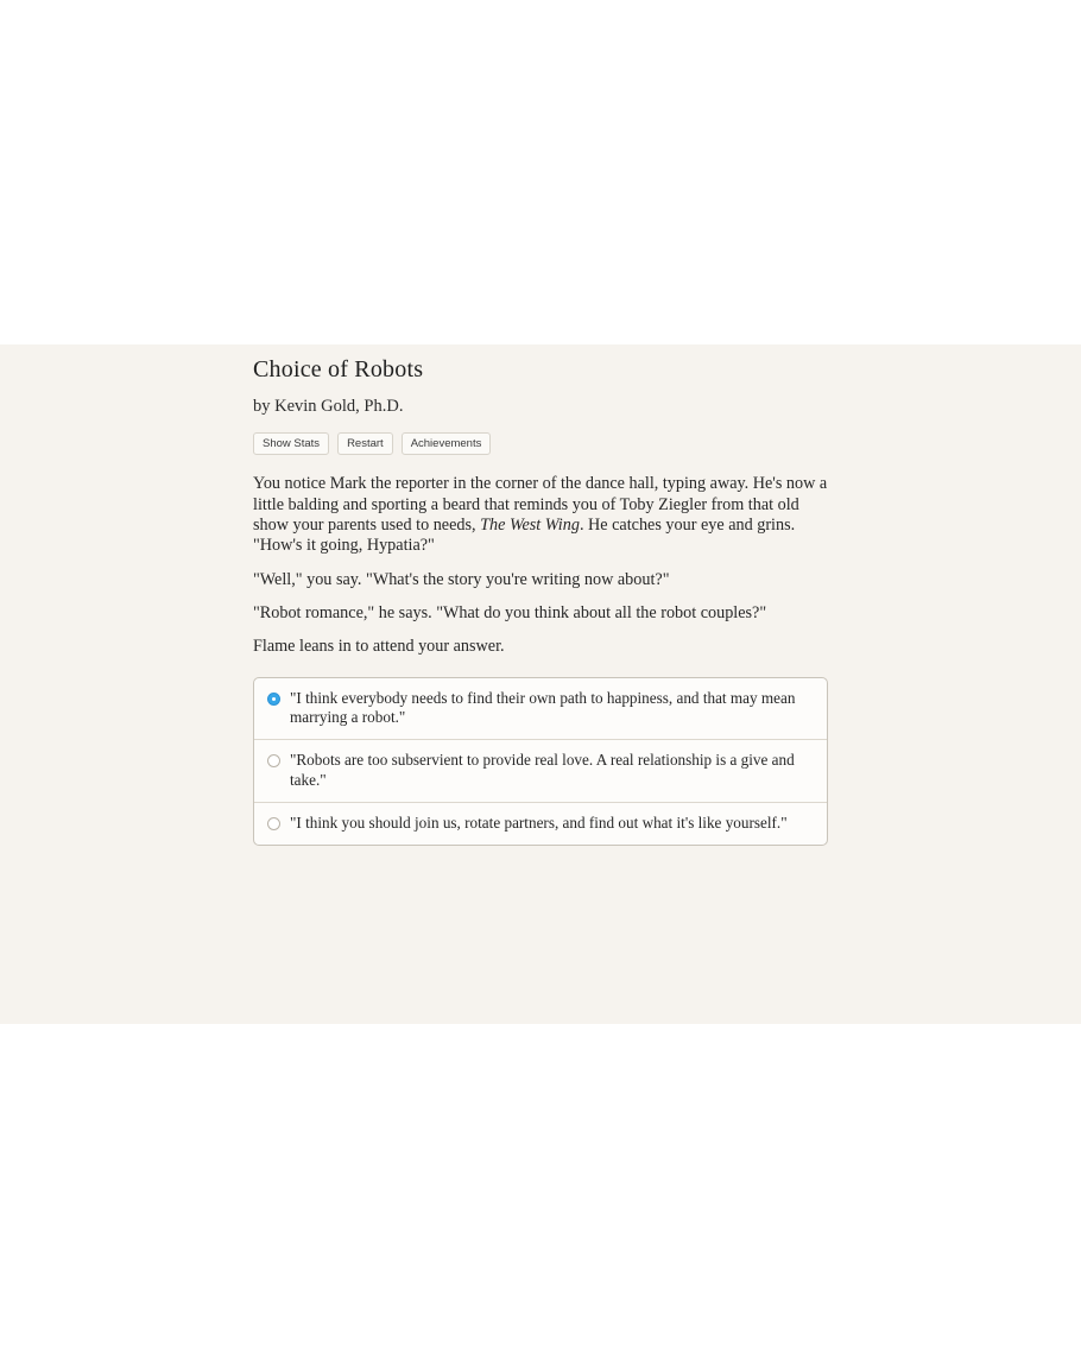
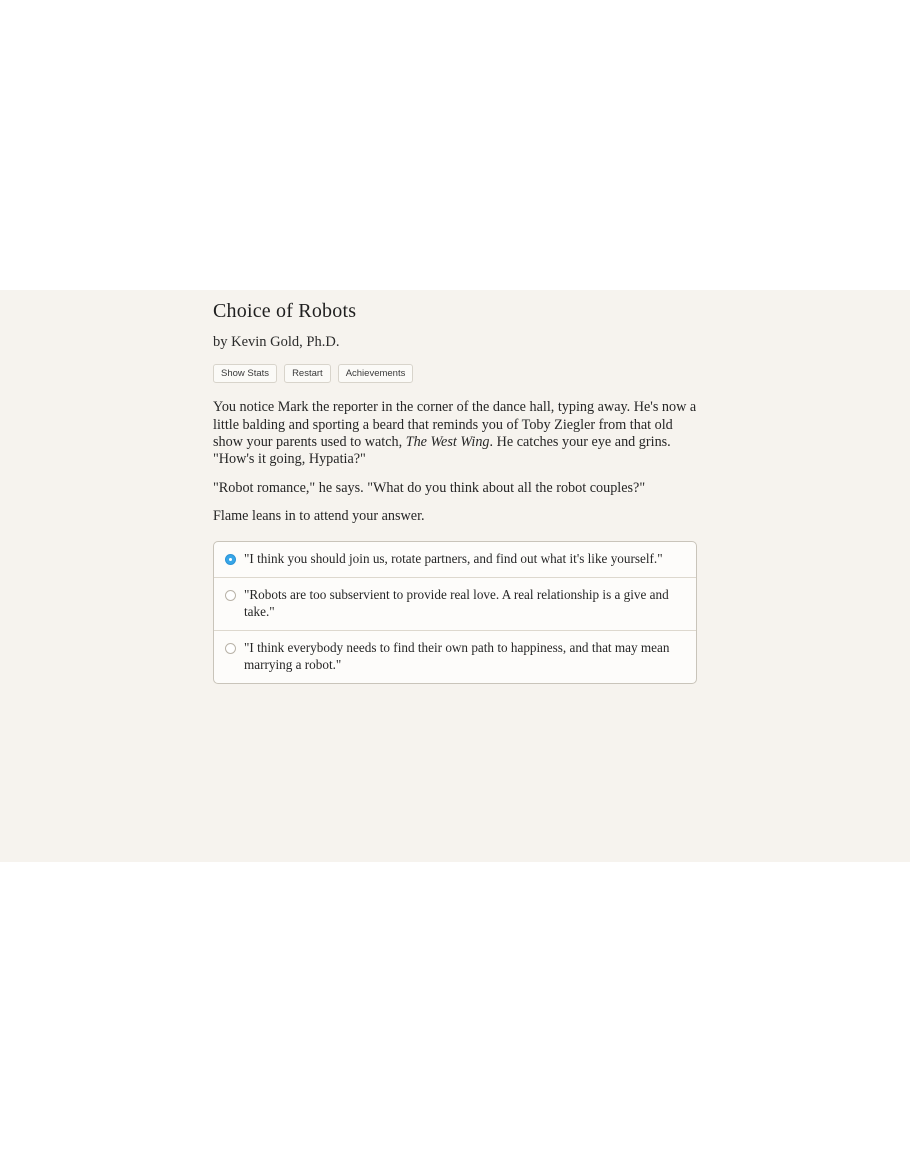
  Choice of Robots
  by Kevin Gold, Ph.D.
  Show Stats
  Restart
  Achievements
- You notice Mark the reporter in the corner of the dance hall, typing away. He's now a little balding and sporting a beard that reminds you of Toby Ziegler from that old show your parents used to needs, The West Wing. He catches your eye and grins. "How's it going, Hypatia?"
+ You notice Mark the reporter in the corner of the dance hall, typing away. He's now a little balding and sporting a beard that reminds you of Toby Ziegler from that old show your parents used to watch, The West Wing. He catches your eye and grins. "How's it going, Hypatia?"
- "Well," you say. "What's the story you're writing now about?"
  "Robot romance," he says. "What do you think about all the robot couples?"
  Flame leans in to attend your answer.
- "I think everybody needs to find their own path to happiness, and that may mean marrying a robot."
+ "I think you should join us, rotate partners, and find out what it's like yourself."
  "Robots are too subservient to provide real love. A real relationship is a give and take."
- "I think you should join us, rotate partners, and find out what it's like yourself."
+ "I think everybody needs to find their own path to happiness, and that may mean marrying a robot."
